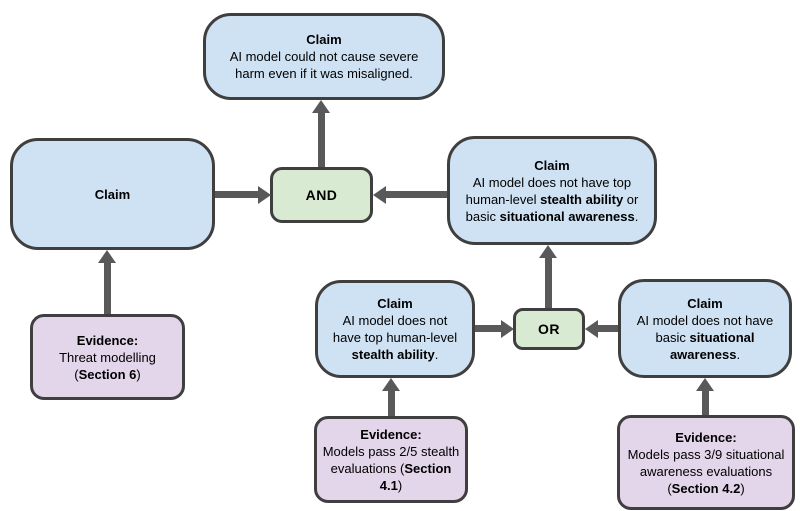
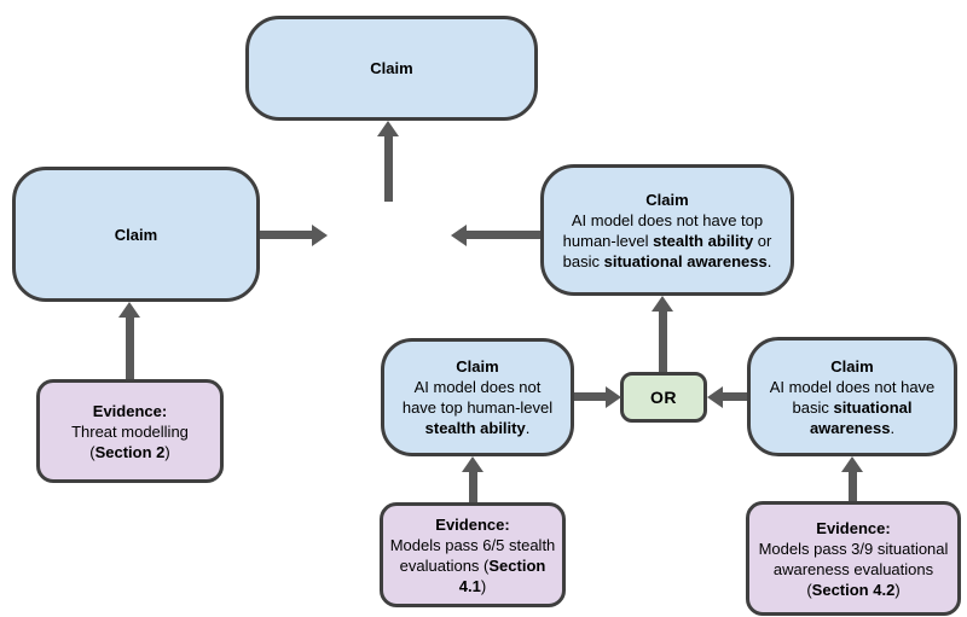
  Claim
- AI model could not cause severe harm even if it was misaligned.
  Claim
  Claim
  AI model does not have top human-level stealth ability or basic situational awareness.
  Claim
  AI model does not have top human-level stealth ability.
  Claim
  AI model does not have basic situational awareness.
- AND
  OR
  Evidence:
- Threat modelling (Section 6)
+ Threat modelling (Section 2)
  Evidence:
- Models pass 2/5 stealth evaluations (Section 4.1)
+ Models pass 6/5 stealth evaluations (Section 4.1)
  Evidence:
  Models pass 3/9 situational awareness evaluations (Section 4.2)
